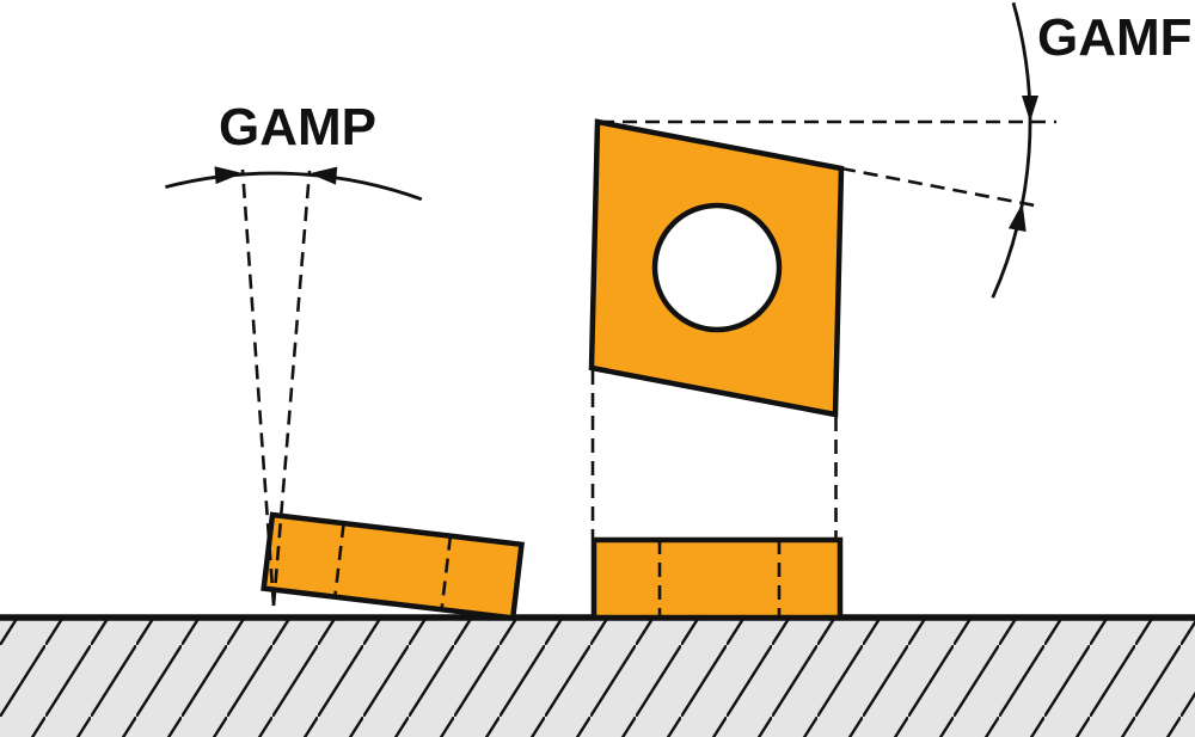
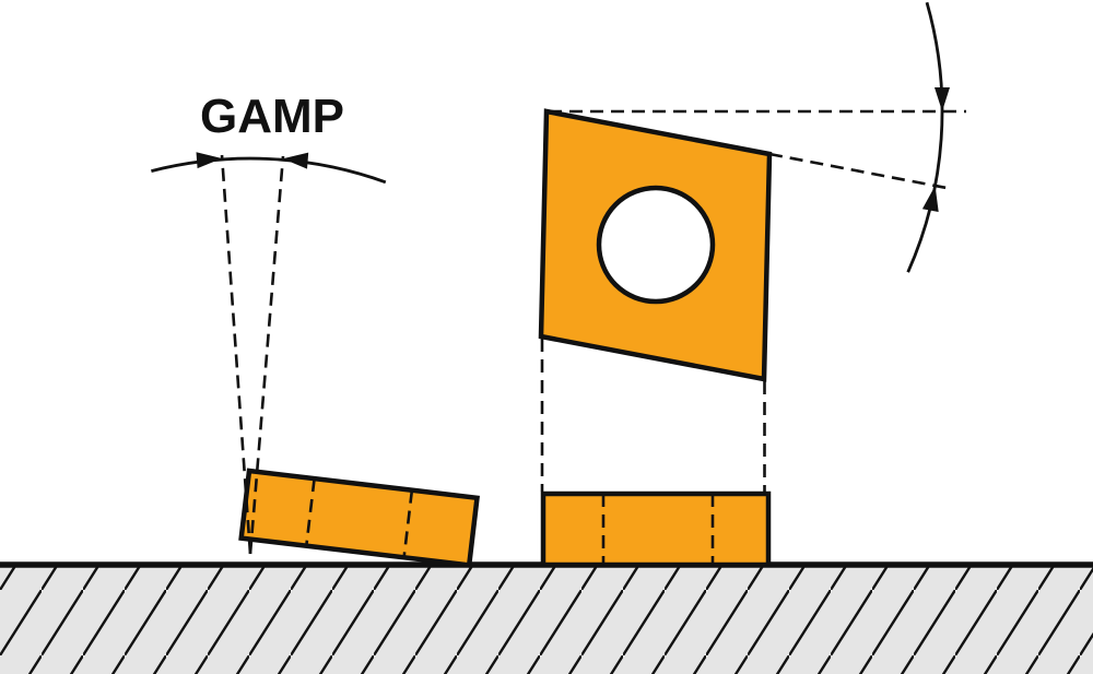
  GAMP
- GAMF
